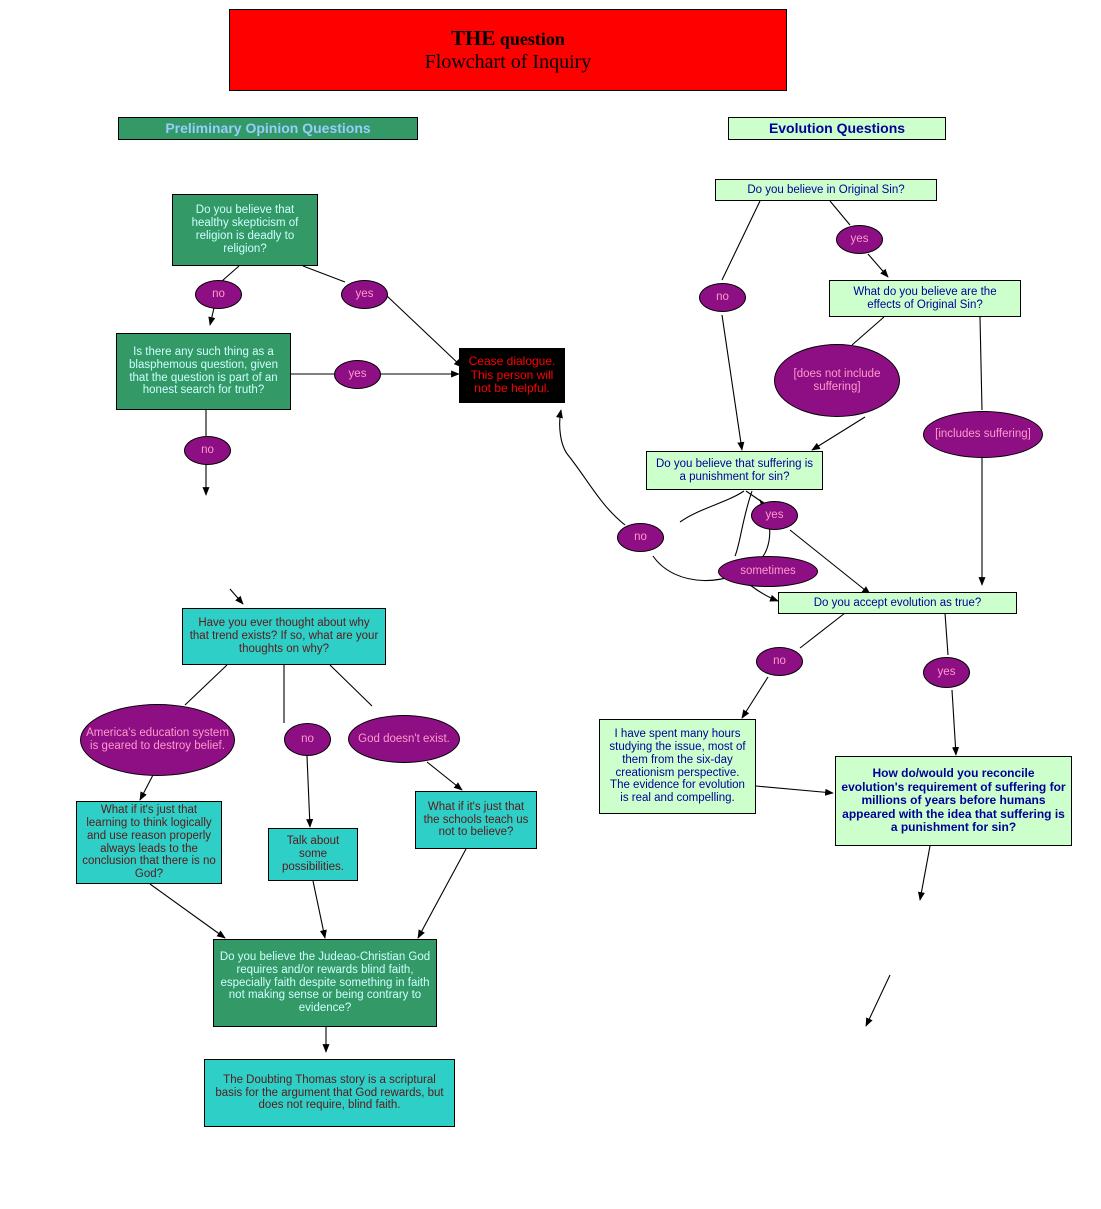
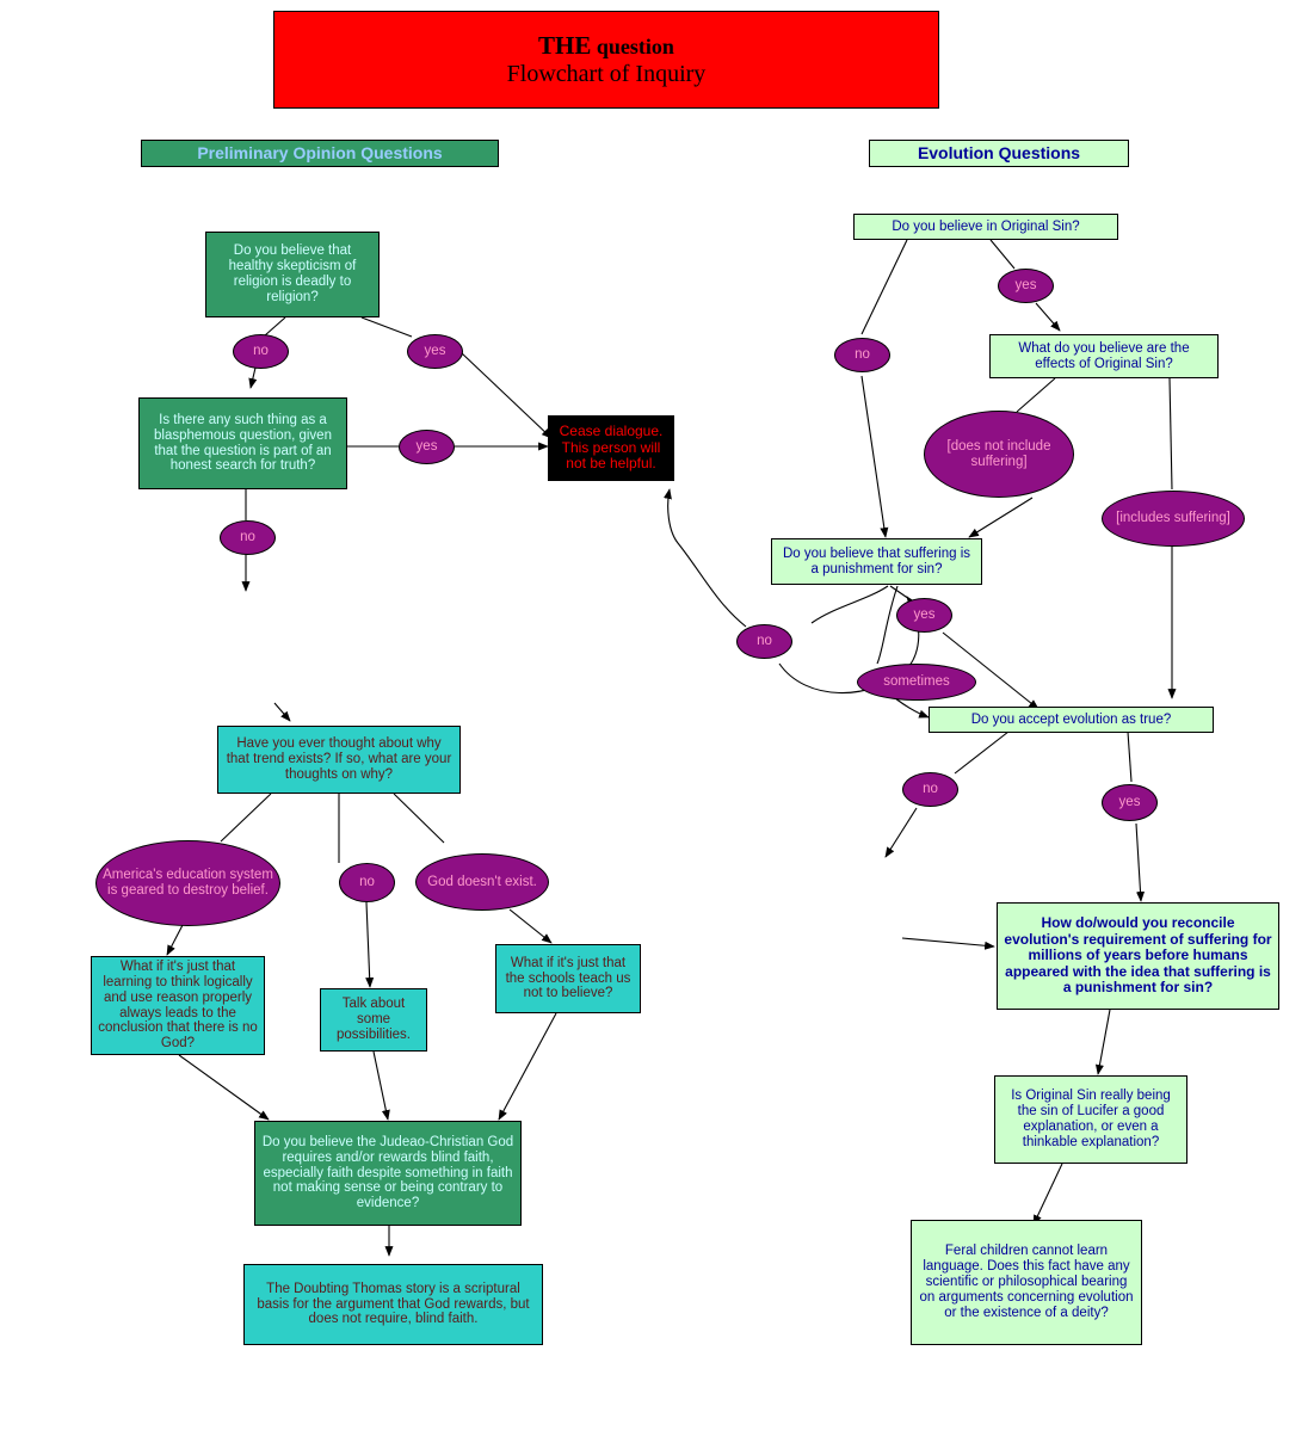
  THE question
  Flowchart of Inquiry
  Preliminary Opinion Questions
  Evolution Questions
  Do you believe that healthy skepticism of religion is deadly to religion?
  no
  yes
  Is there any such thing as a blasphemous question, given that the question is part of an honest search for truth?
  yes
  Cease dialogue. This person will not be helpful.
  no
  Have you ever thought about why that trend exists? If so, what are your thoughts on why?
  America's education system is geared to destroy belief.
  no
  God doesn't exist.
  What if it's just that learning to think logically and use reason properly always leads to the conclusion that there is no God?
  Talk about some possibilities.
  What if it's just that the schools teach us not to believe?
  Do you believe the Judeao-Christian God requires and/or rewards blind faith, especially faith despite something in faith not making sense or being contrary to evidence?
  The Doubting Thomas story is a scriptural basis for the argument that God rewards, but does not require, blind faith.
  Do you believe in Original Sin?
  yes
  no
  What do you believe are the effects of Original Sin?
  [does not include suffering]
  [includes suffering]
  Do you believe that suffering is a punishment for sin?
  no
  yes
  sometimes
  Do you accept evolution as true?
  no
  yes
- I have spent many hours studying the issue, most of them from the six-day creationism perspective. The evidence for evolution is real and compelling.
  How do/would you reconcile evolution's requirement of suffering for millions of years before humans appeared with the idea that suffering is a punishment for sin?
+ Is Original Sin really being the sin of Lucifer a good explanation, or even a thinkable explanation?
+ Feral children cannot learn language. Does this fact have any scientific or philosophical bearing on arguments concerning evolution or the existence of a deity?
